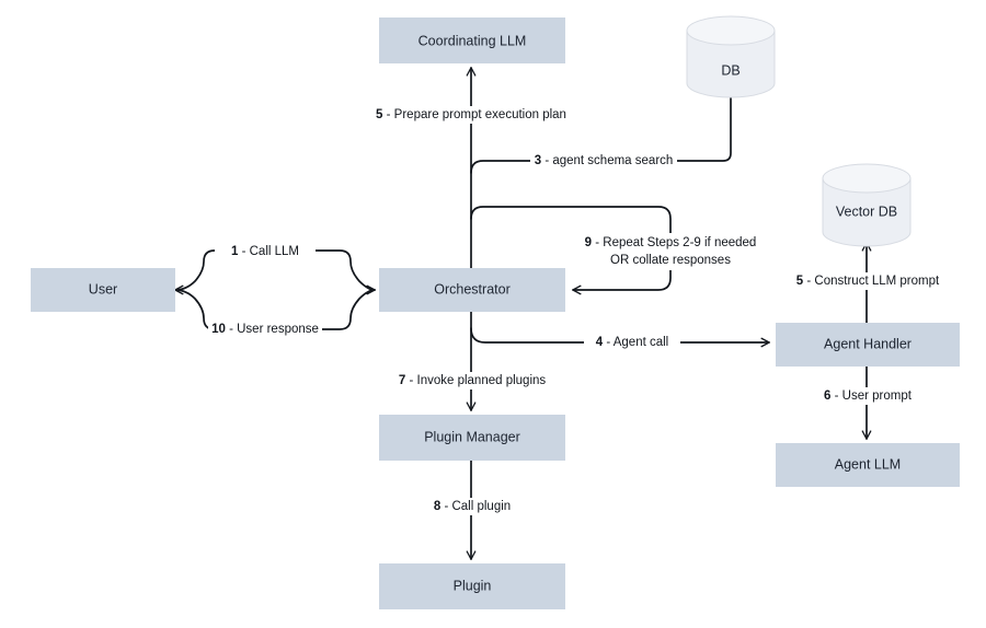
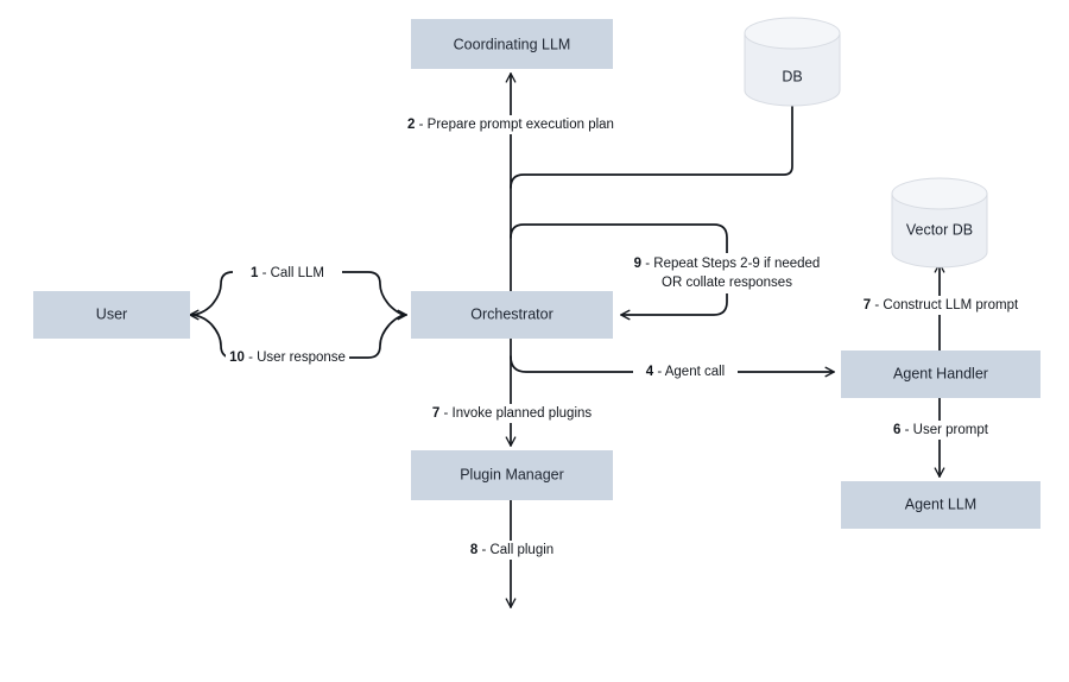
  Coordinating LLM
  DB
  Vector DB
  User
  Orchestrator
  Agent Handler
  Agent LLM
  Plugin Manager
- Plugin
  1 - Call LLM
  10 - User response
- 5 - Prepare prompt execution plan
+ 2 - Prepare prompt execution plan
- 3 - agent schema search
  9 - Repeat Steps 2-9 if needed
  OR collate responses
  4 - Agent call
- 5 - Construct LLM prompt
+ 7 - Construct LLM prompt
  6 - User prompt
  7 - Invoke planned plugins
  8 - Call plugin
